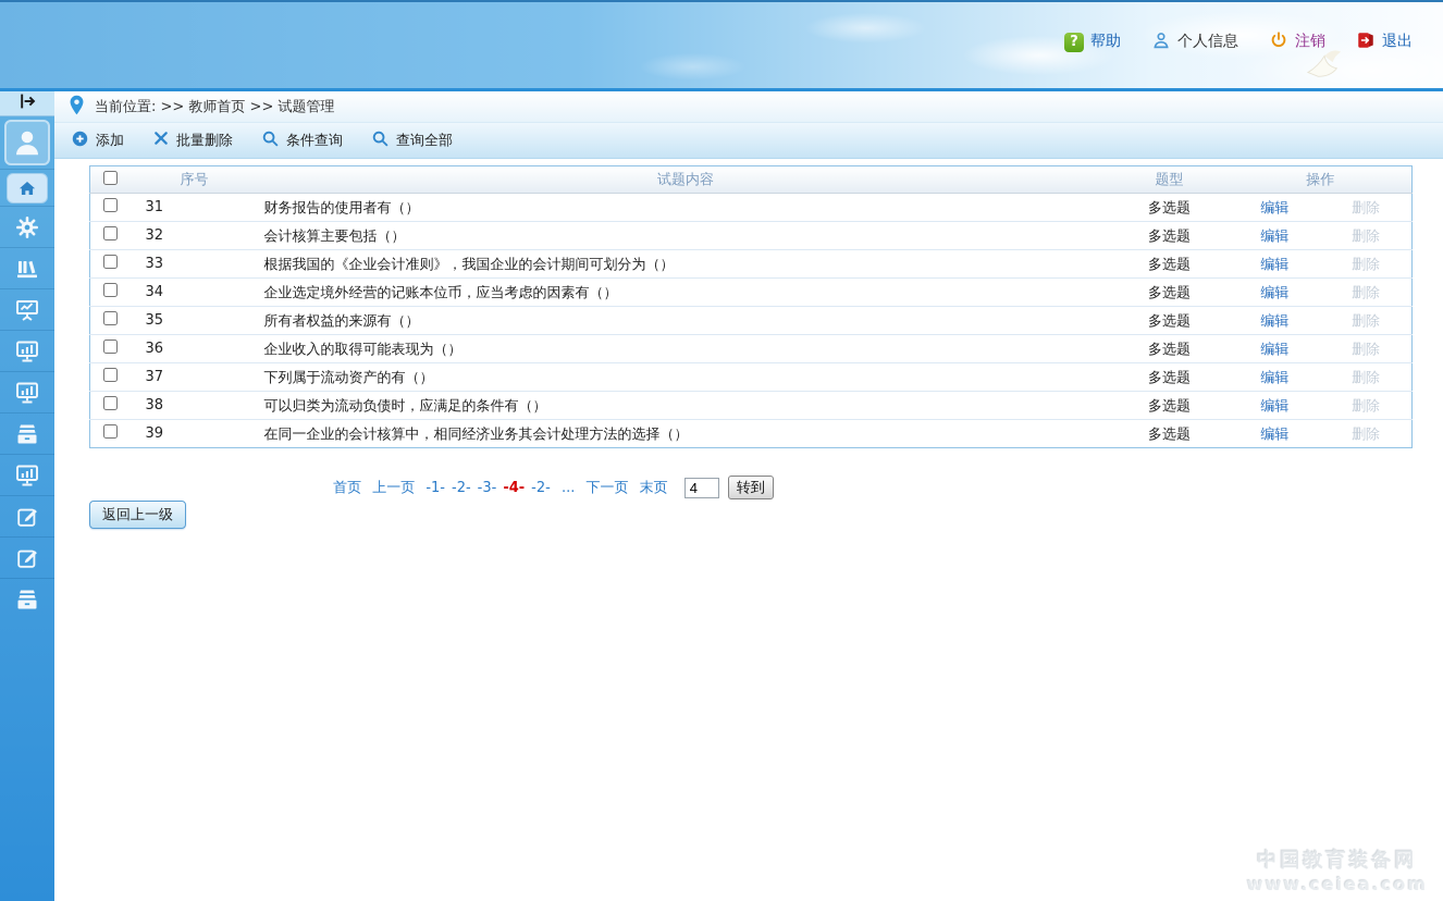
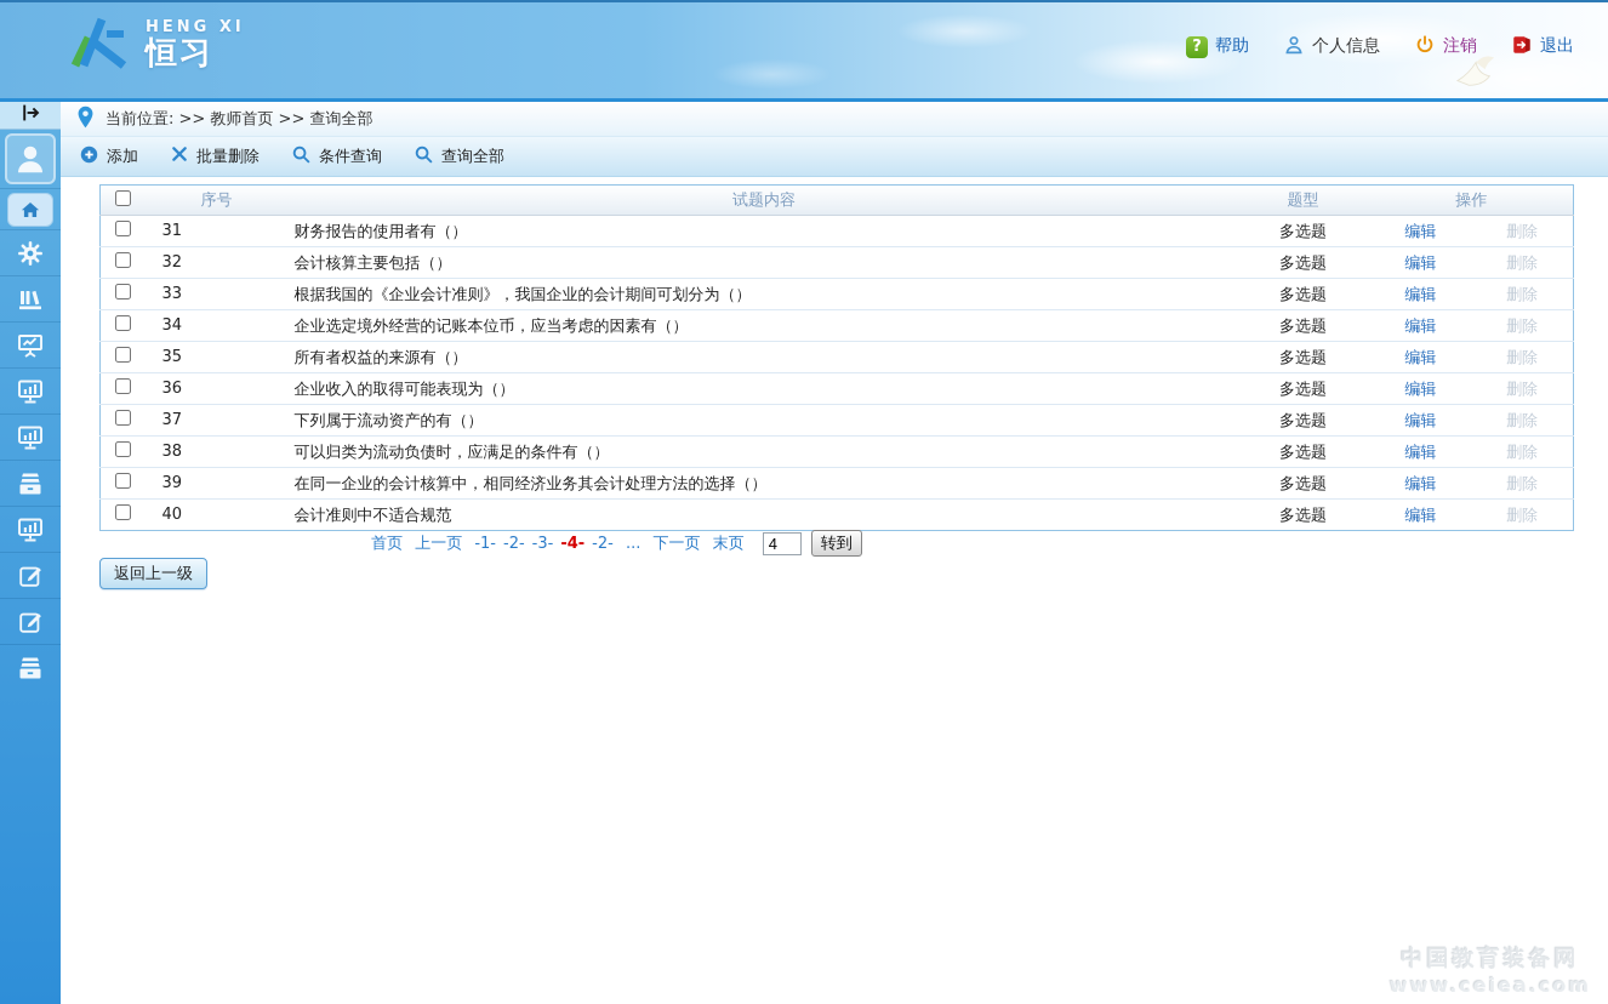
+ HENG XI
+ 恒习
  ?
  帮助
  个人信息
  注销
  退出
- 当前位置: >> 教师首页 >> 试题管理
+ 当前位置: >> 教师首页 >> 查询全部
  添加
  批量删除
  条件查询
  查询全部
  	序号	试题内容	题型	操作
  	31	财务报告的使用者有（）	多选题	编辑 删除
  	32	会计核算主要包括（）	多选题	编辑 删除
  	33	根据我国的《企业会计准则》，我国企业的会计期间可划分为（）	多选题	编辑 删除
  	34	企业选定境外经营的记账本位币，应当考虑的因素有（）	多选题	编辑 删除
  	35	所有者权益的来源有（）	多选题	编辑 删除
  	36	企业收入的取得可能表现为（）	多选题	编辑 删除
  	37	下列属于流动资产的有（）	多选题	编辑 删除
  	38	可以归类为流动负债时，应满足的条件有（）	多选题	编辑 删除
  	39	在同一企业的会计核算中，相同经济业务其会计处理方法的选择（）	多选题	编辑 删除
+ 	40	会计准则中不适合规范	多选题	编辑 删除
  首页 上一页 -1- -2- -3- -4- -2- ... 下一页 末页 4 转到
  返回上一级
  中国教育装备网
  www.ceiea.com
